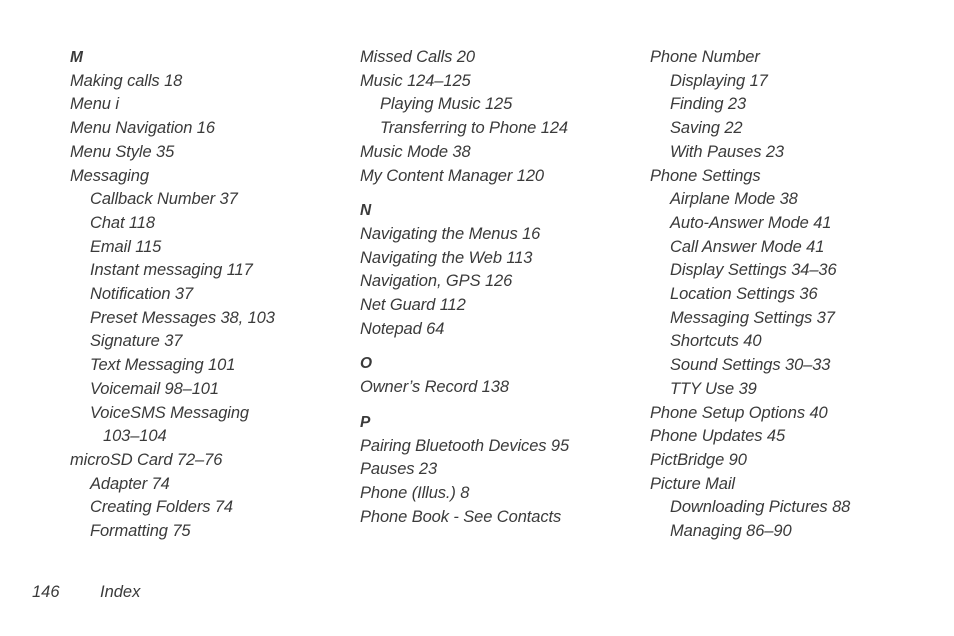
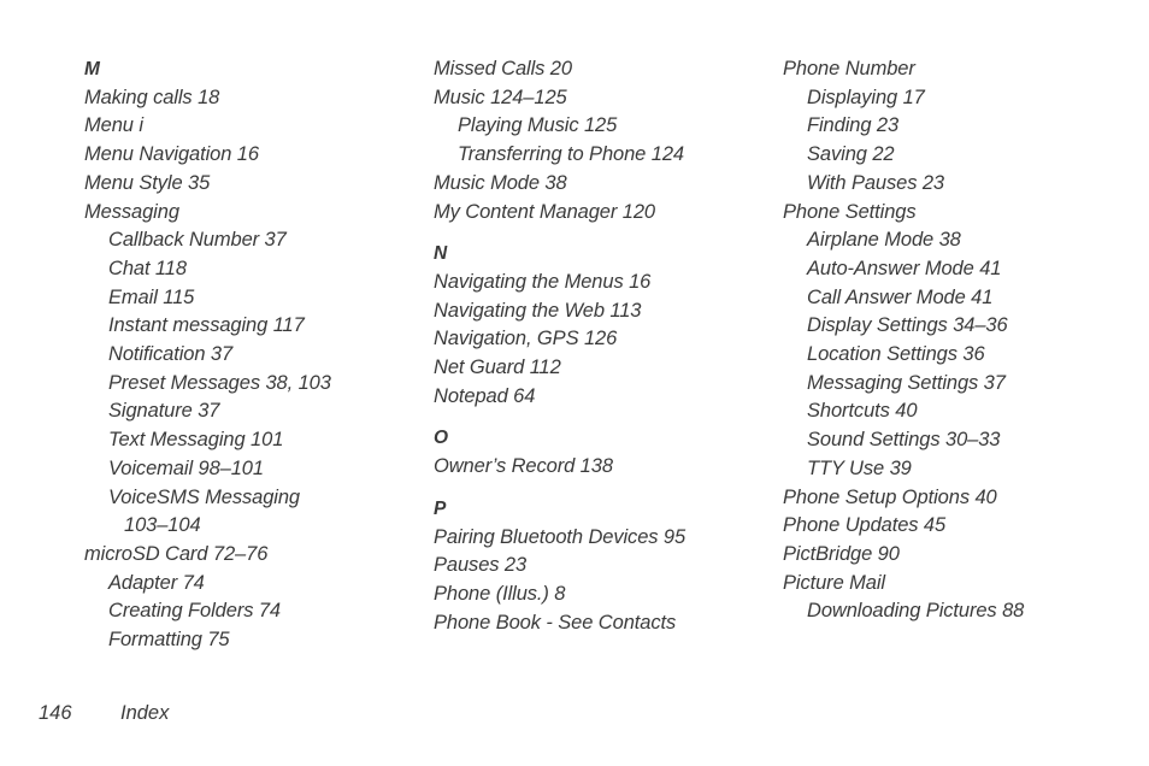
  M
  Making calls 18
  Menu i
  Menu Navigation 16
  Menu Style 35
  Messaging
  Callback Number 37
  Chat 118
  Email 115
  Instant messaging 117
  Notification 37
  Preset Messages 38, 103
  Signature 37
  Text Messaging 101
  Voicemail 98–101
  VoiceSMS Messaging
  103–104
  microSD Card 72–76
  Adapter 74
  Creating Folders 74
  Formatting 75
  Missed Calls 20
  Music 124–125
  Playing Music 125
  Transferring to Phone 124
  Music Mode 38
  My Content Manager 120
  N
  Navigating the Menus 16
  Navigating the Web 113
  Navigation, GPS 126
  Net Guard 112
  Notepad 64
  O
  Owner’s Record 138
  P
  Pairing Bluetooth Devices 95
  Pauses 23
  Phone (Illus.) 8
  Phone Book - See Contacts
  Phone Number
  Displaying 17
  Finding 23
  Saving 22
  With Pauses 23
  Phone Settings
  Airplane Mode 38
  Auto-Answer Mode 41
  Call Answer Mode 41
  Display Settings 34–36
  Location Settings 36
  Messaging Settings 37
  Shortcuts 40
  Sound Settings 30–33
  TTY Use 39
  Phone Setup Options 40
  Phone Updates 45
  PictBridge 90
  Picture Mail
  Downloading Pictures 88
- Managing 86–90
  146
  Index
